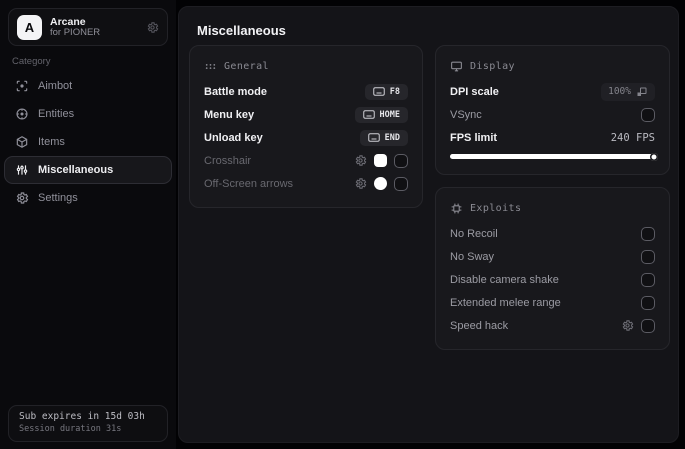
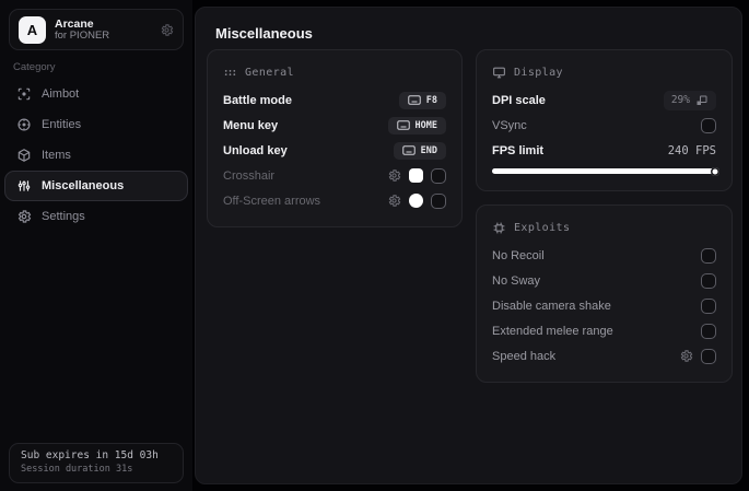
  A
  Arcane
  for PIONER
  Category
  Aimbot
  Entities
  Items
  Miscellaneous
  Settings
  Sub expires in 15d 03h
  Session duration 31s
  Miscellaneous
  General
  Battle mode
  F8
  Menu key
  HOME
  Unload key
  END
  Crosshair
  Off-Screen arrows
  Display
  DPI scale
- 100%
+ 29%
  VSync
  FPS limit
  240 FPS
  Exploits
  No Recoil
  No Sway
  Disable camera shake
  Extended melee range
  Speed hack
